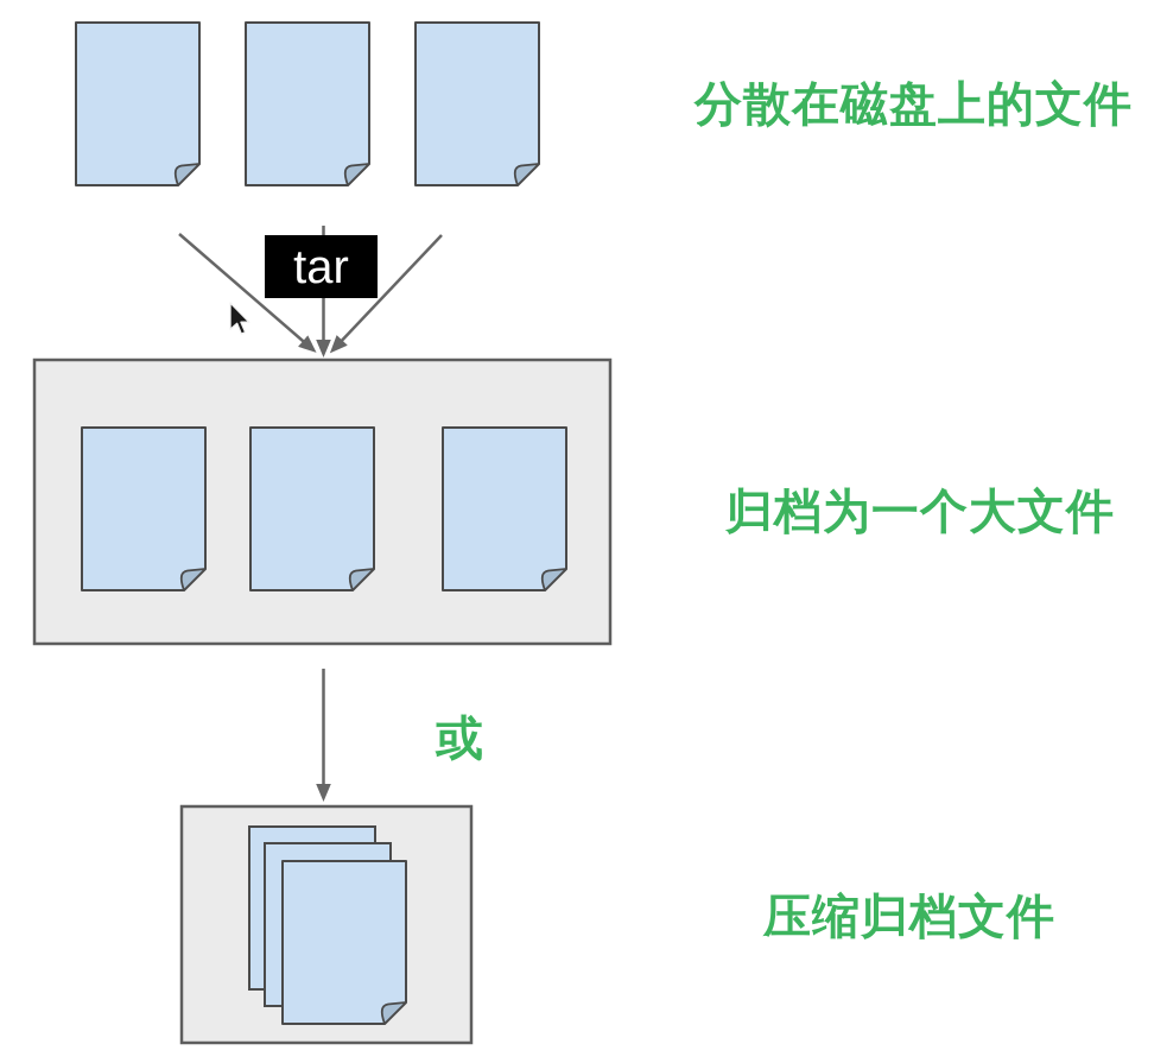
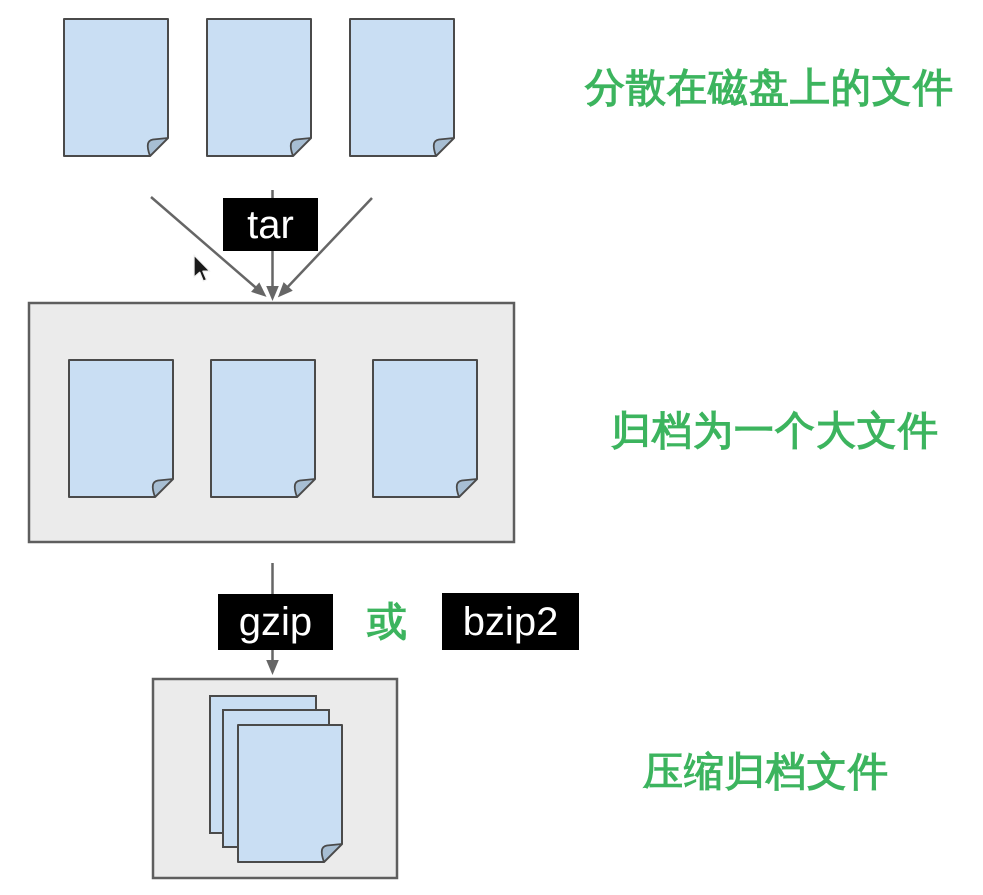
  tar
+ gzip
+ bzip2
  或
  分散在磁盘上的文件
  归档为一个大文件
  压缩归档文件
